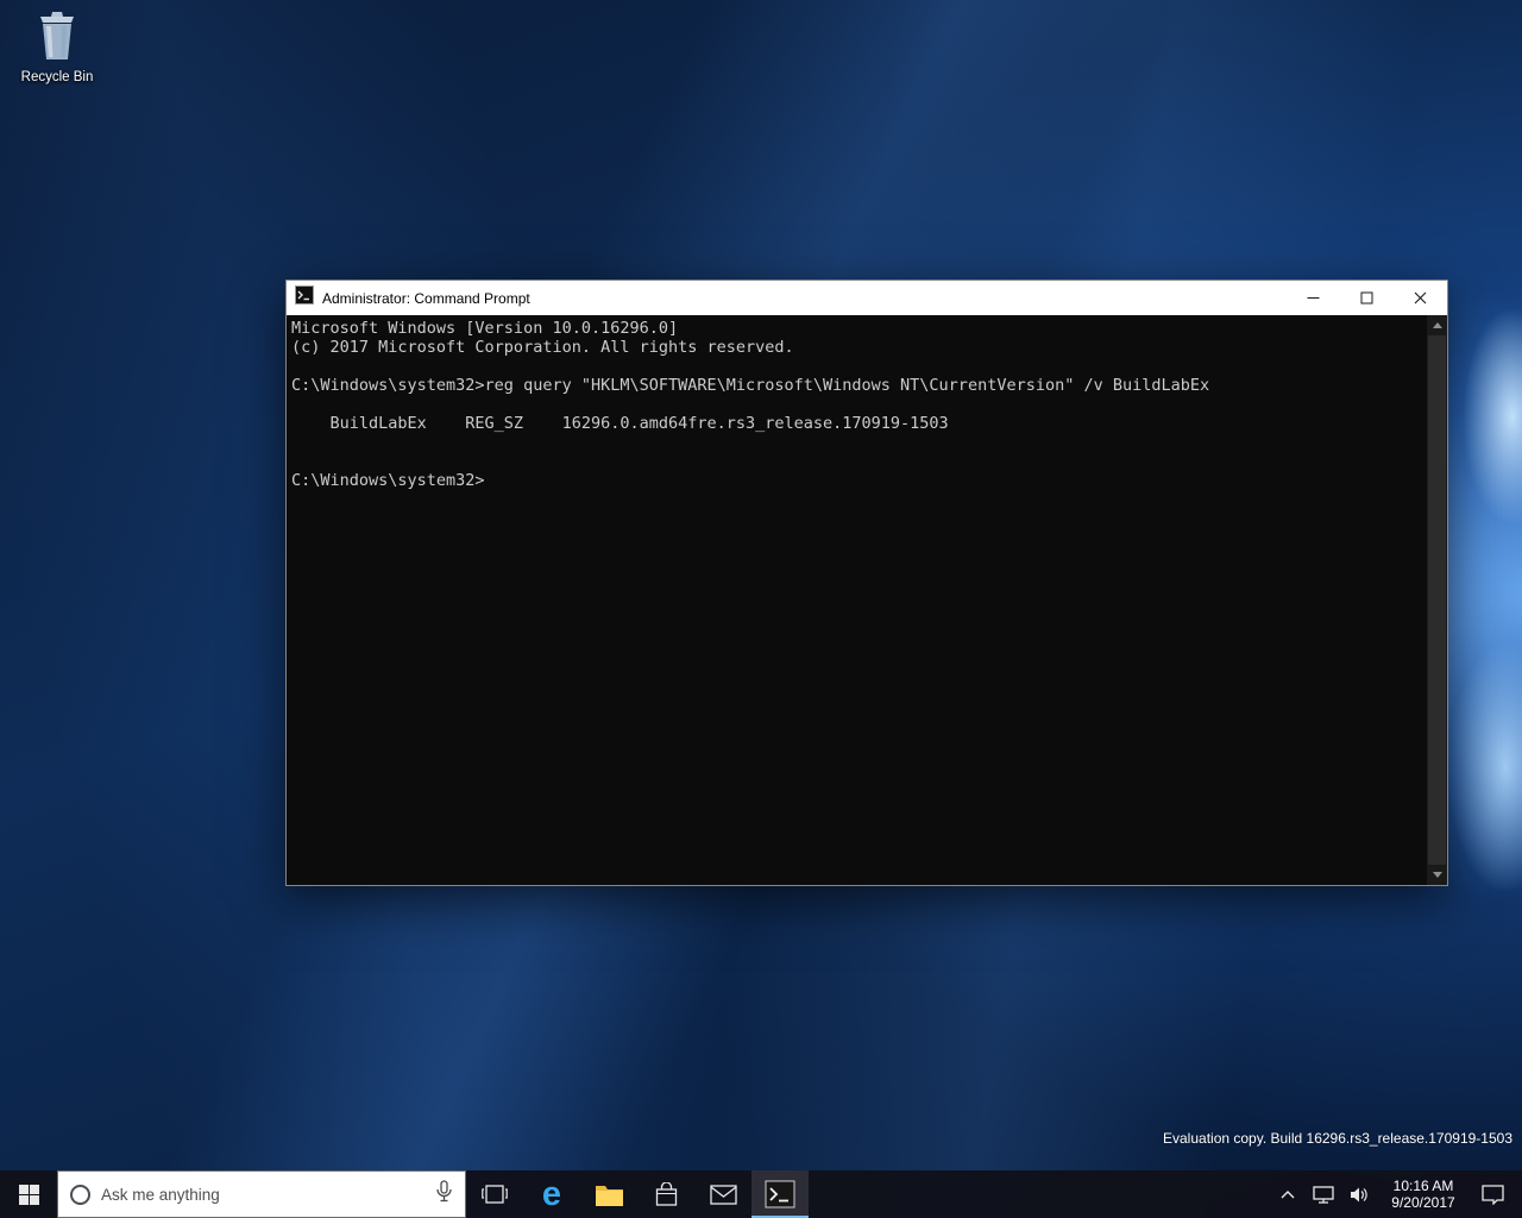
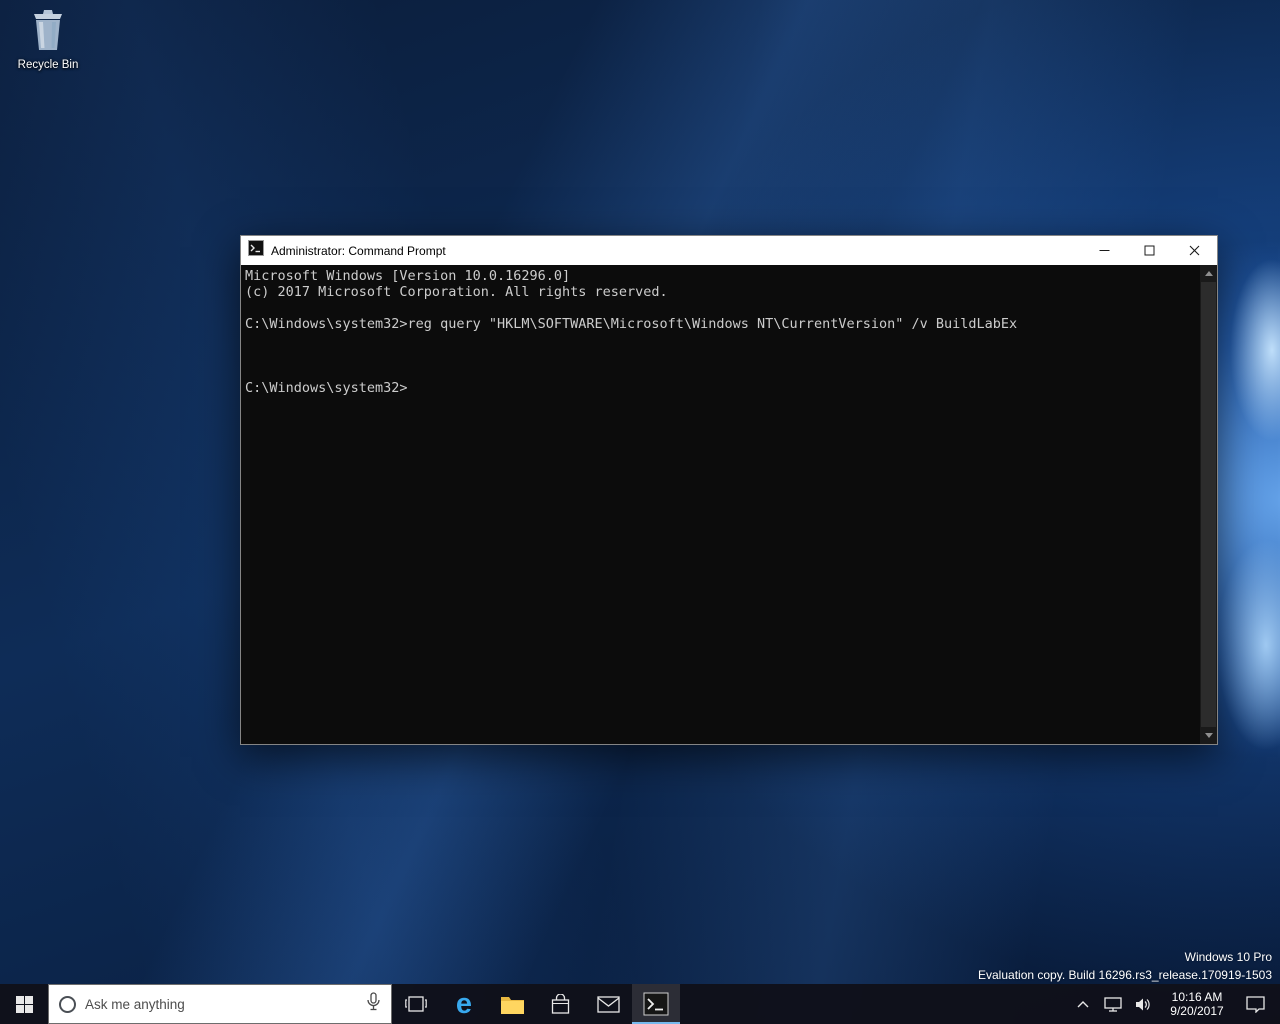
  Recycle Bin
  Administrator: Command Prompt
  Microsoft Windows [Version 10.0.16296.0]
  (c) 2017 Microsoft Corporation. All rights reserved.
  C:\Windows\system32>reg query "HKLM\SOFTWARE\Microsoft\Windows NT\CurrentVersion" /v BuildLabEx
- BuildLabEx REG_SZ 16296.0.amd64fre.rs3_release.170919-1503
  C:\Windows\system32>
+ Windows 10 Pro
  Evaluation copy. Build 16296.rs3_release.170919-1503
  Ask me anything
  e
  10:16 AM
  9/20/2017
